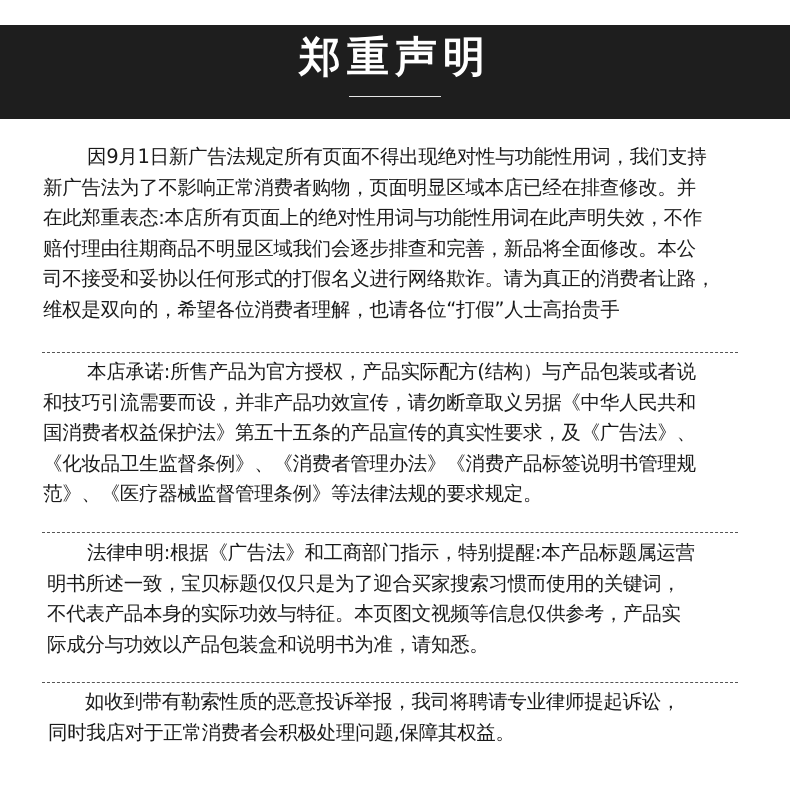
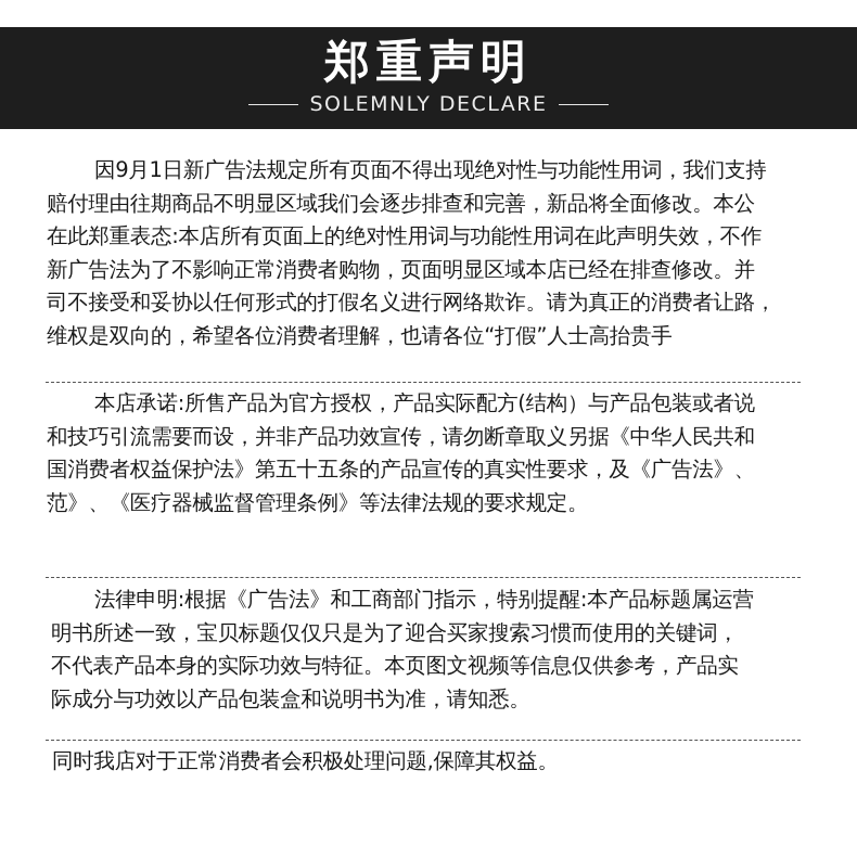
  郑重声明
+ SOLEMNLY DECLARE
  因9月1日新广告法规定所有页面不得出现绝对性与功能性用词，我们支持
- 新广告法为了不影响正常消费者购物，页面明显区域本店已经在排查修改。并
+ 赔付理由往期商品不明显区域我们会逐步排查和完善，新品将全面修改。本公
  在此郑重表态:本店所有页面上的绝对性用词与功能性用词在此声明失效，不作
- 赔付理由往期商品不明显区域我们会逐步排查和完善，新品将全面修改。本公
+ 新广告法为了不影响正常消费者购物，页面明显区域本店已经在排查修改。并
  司不接受和妥协以任何形式的打假名义进行网络欺诈。请为真正的消费者让路，
  维权是双向的，希望各位消费者理解，也请各位“打假”人士高抬贵手
  本店承诺:所售产品为官方授权，产品实际配方(结构）与产品包装或者说
  和技巧引流需要而设，并非产品功效宣传，请勿断章取义另据《中华人民共和
  国消费者权益保护法》第五十五条的产品宣传的真实性要求，及《广告法》、
- 《化妆品卫生监督条例》、《消费者管理办法》《消费产品标签说明书管理规
  范》、《医疗器械监督管理条例》等法律法规的要求规定。
  法律申明:根据《广告法》和工商部门指示，特别提醒:本产品标题属运营
  明书所述一致，宝贝标题仅仅只是为了迎合买家搜索习惯而使用的关键词，
  不代表产品本身的实际功效与特征。本页图文视频等信息仅供参考，产品实
  际成分与功效以产品包装盒和说明书为准，请知悉。
- 如收到带有勒索性质的恶意投诉举报，我司将聘请专业律师提起诉讼，
  同时我店对于正常消费者会积极处理问题,保障其权益。
